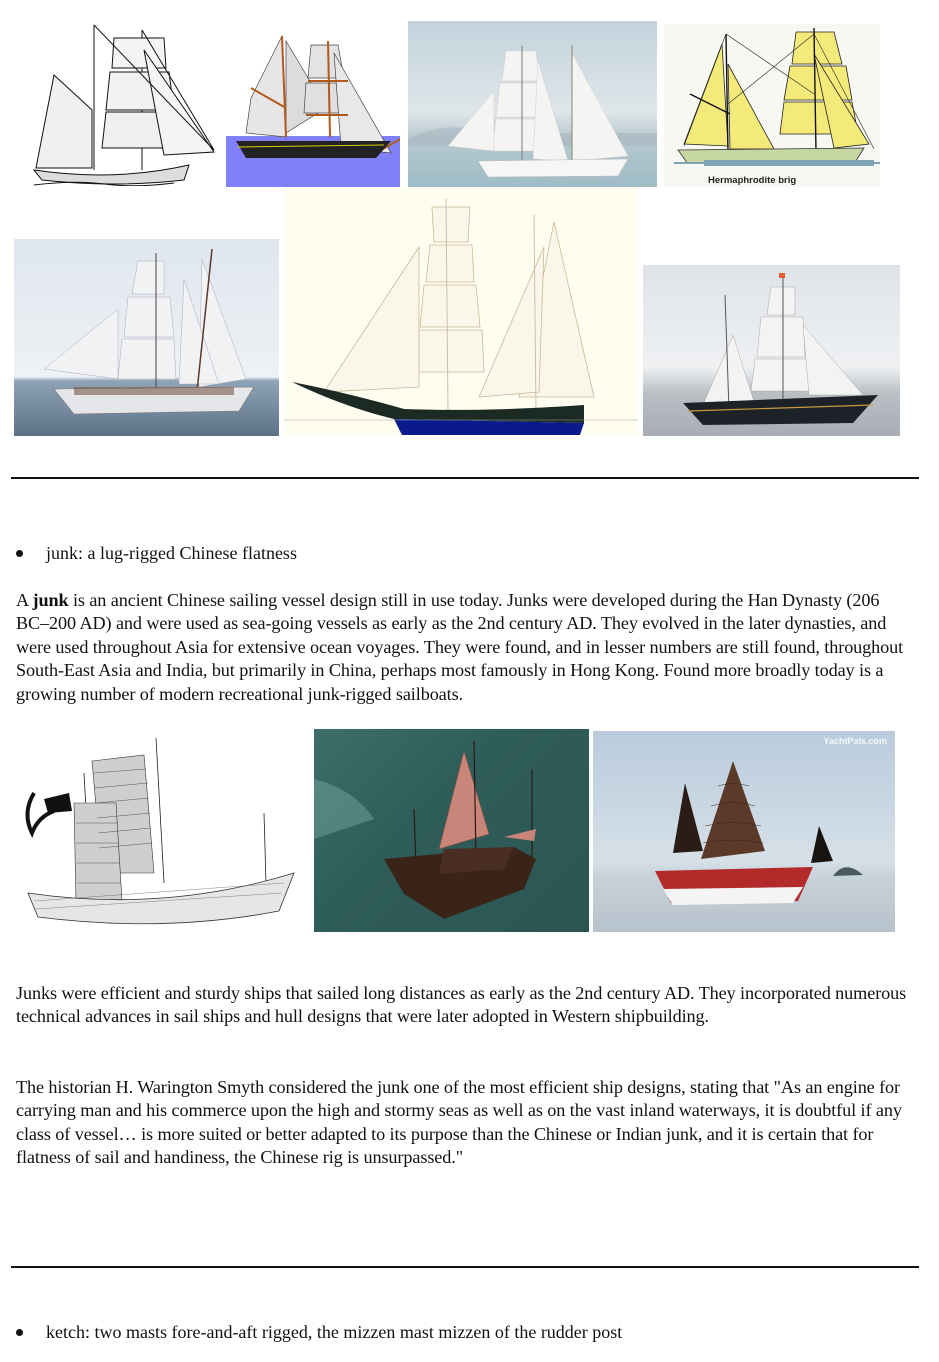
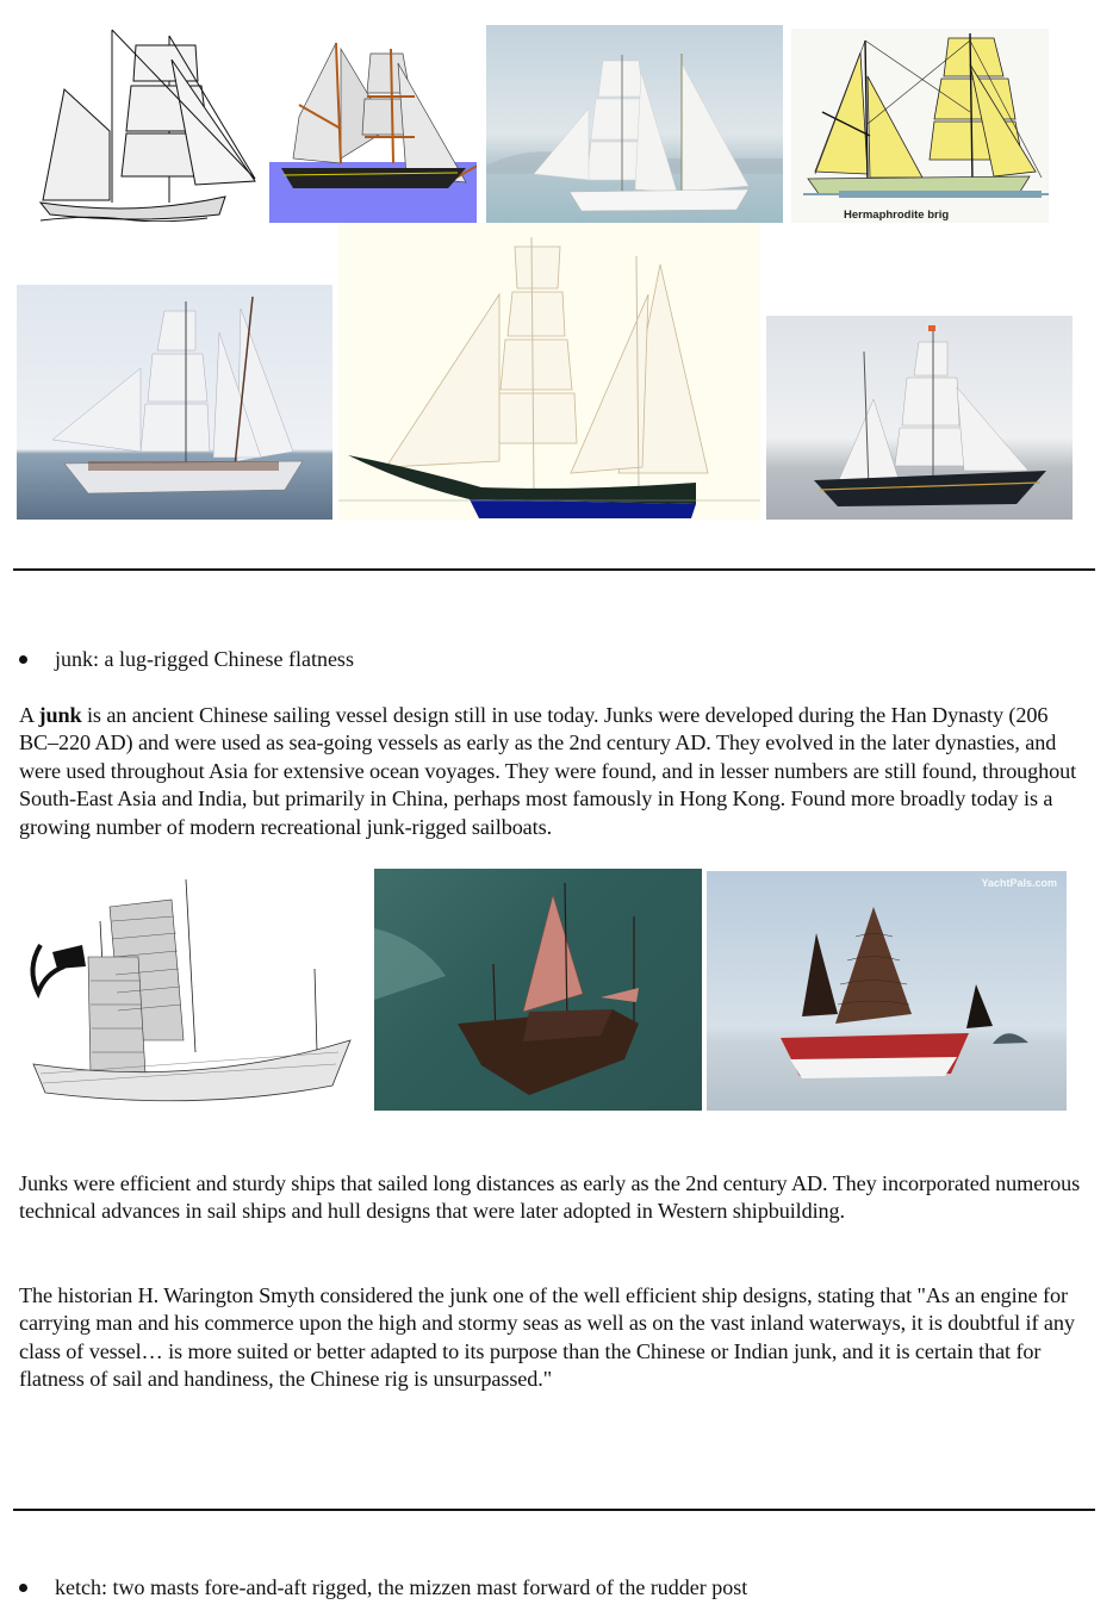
  Hermaphrodite brig
  junk: a lug-rigged Chinese flatness
- A junk is an ancient Chinese sailing vessel design still in use today. Junks were developed during the Han Dynasty (206 BC–200 AD) and were used as sea-going vessels as early as the 2nd century AD. They evolved in the later dynasties, and were used throughout Asia for extensive ocean voyages. They were found, and in lesser numbers are still found, throughout South-East Asia and India, but primarily in China, perhaps most famously in Hong Kong. Found more broadly today is a growing number of modern recreational junk-rigged sailboats.
+ A junk is an ancient Chinese sailing vessel design still in use today. Junks were developed during the Han Dynasty (206 BC–220 AD) and were used as sea-going vessels as early as the 2nd century AD. They evolved in the later dynasties, and were used throughout Asia for extensive ocean voyages. They were found, and in lesser numbers are still found, throughout South-East Asia and India, but primarily in China, perhaps most famously in Hong Kong. Found more broadly today is a growing number of modern recreational junk-rigged sailboats.
  YachtPals.com
  Junks were efficient and sturdy ships that sailed long distances as early as the 2nd century AD. They incorporated numerous technical advances in sail ships and hull designs that were later adopted in Western shipbuilding.
- The historian H. Warington Smyth considered the junk one of the most efficient ship designs, stating that "As an engine for carrying man and his commerce upon the high and stormy seas as well as on the vast inland waterways, it is doubtful if any class of vessel… is more suited or better adapted to its purpose than the Chinese or Indian junk, and it is certain that for flatness of sail and handiness, the Chinese rig is unsurpassed."
+ The historian H. Warington Smyth considered the junk one of the well efficient ship designs, stating that "As an engine for carrying man and his commerce upon the high and stormy seas as well as on the vast inland waterways, it is doubtful if any class of vessel… is more suited or better adapted to its purpose than the Chinese or Indian junk, and it is certain that for flatness of sail and handiness, the Chinese rig is unsurpassed."
- ketch: two masts fore-and-aft rigged, the mizzen mast mizzen of the rudder post
+ ketch: two masts fore-and-aft rigged, the mizzen mast forward of the rudder post
